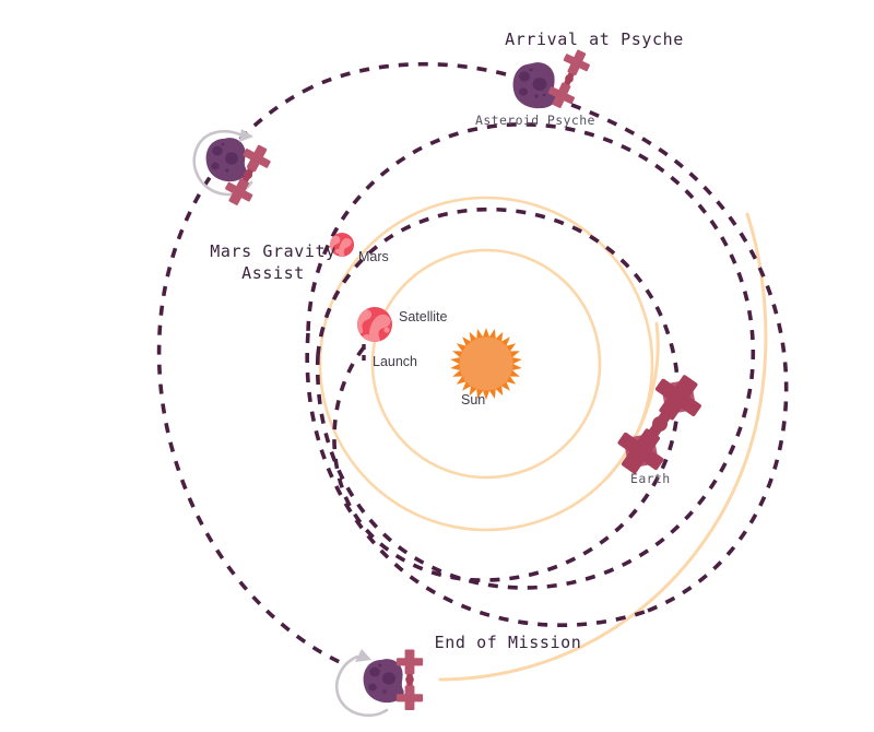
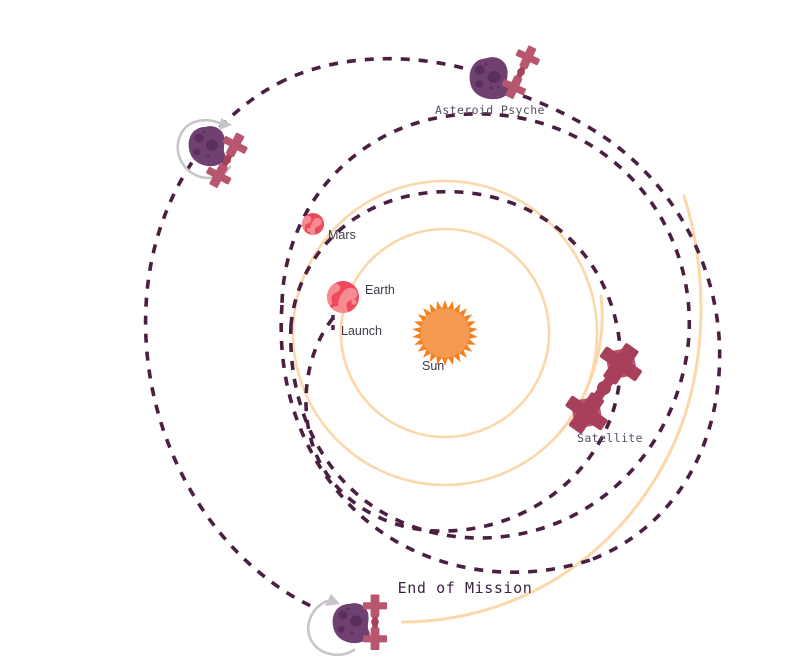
- Arrival at Psyche
- Mars Gravity
- Assist
  End of Mission
  Asteroid Psyche
- Earth
+ Satellite
  Mars
- Satellite
+ Earth
  Launch
  Sun
